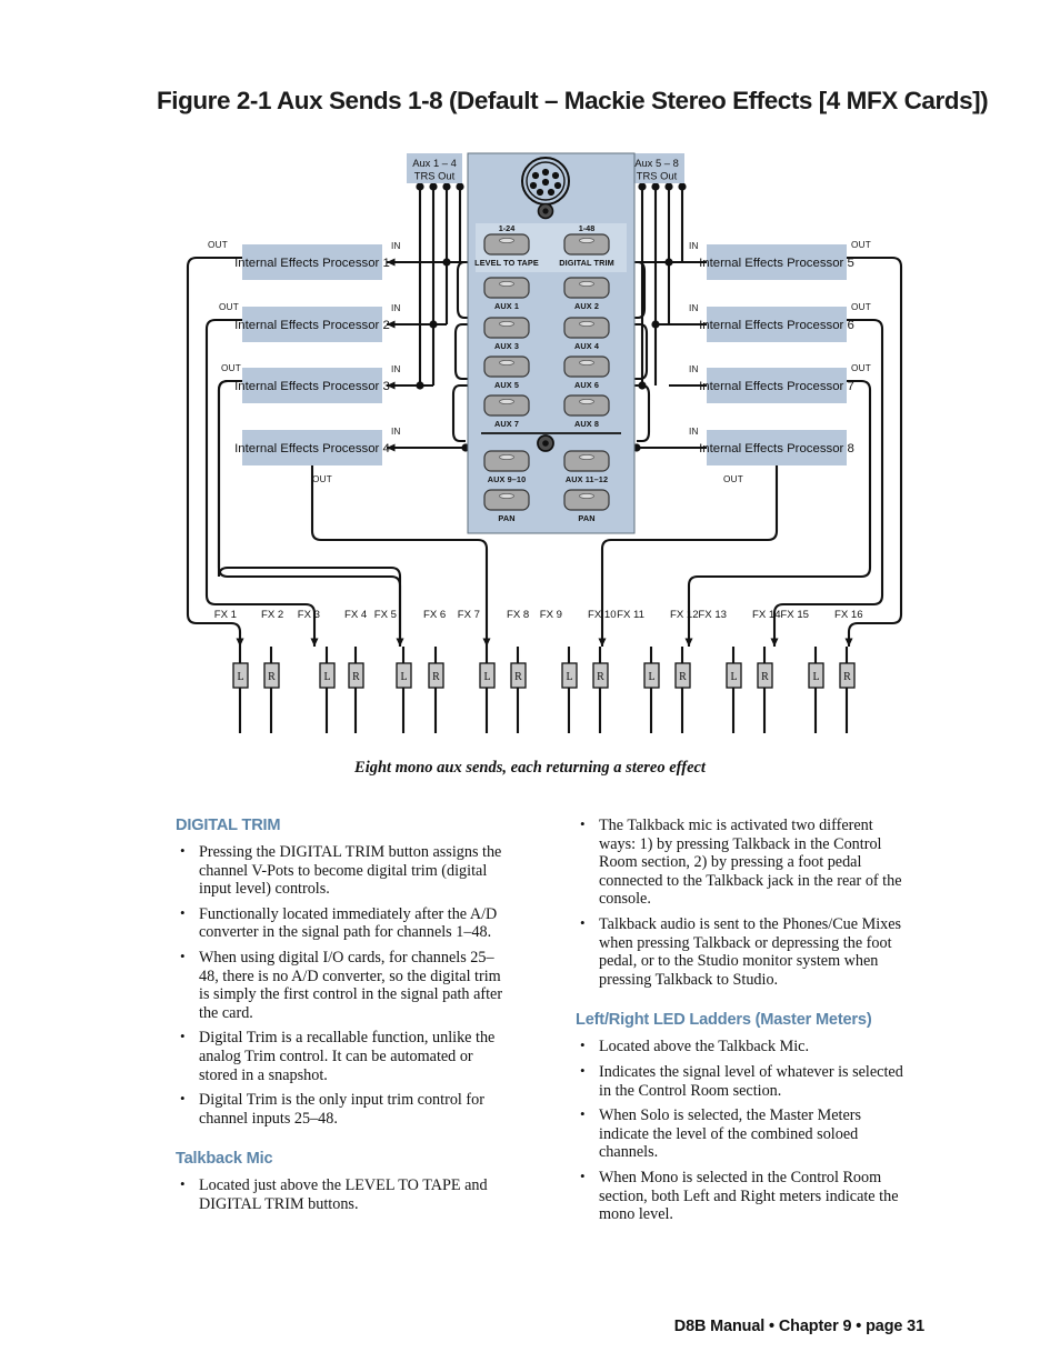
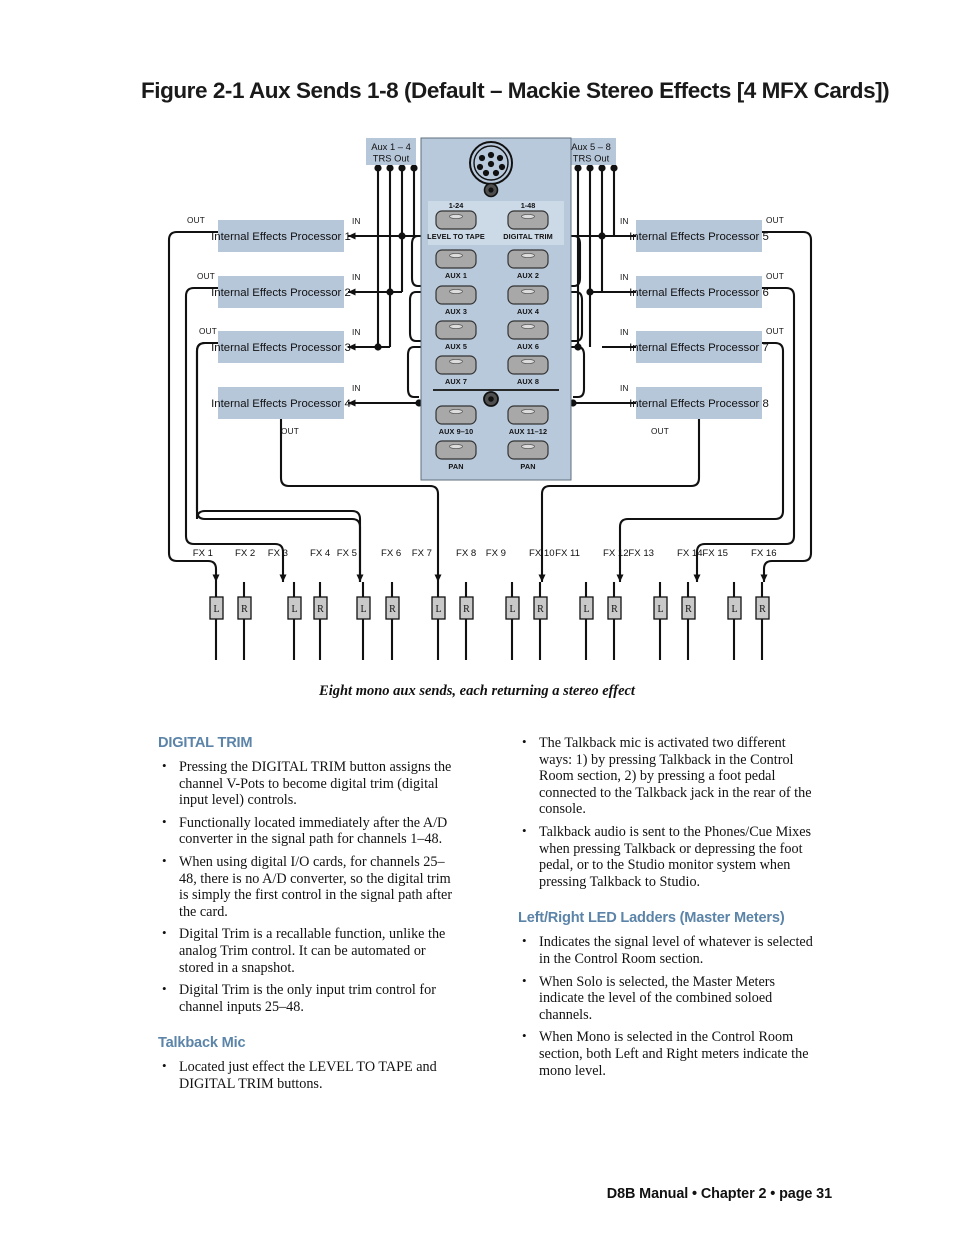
  Figure 2-1 Aux Sends 1-8 (Default – Mackie Stereo Effects [4 MFX Ca
  Aux 1 – 4
  TRS Out
  Aux 5 – 8
  TRS Out
  Internal Effects Processor 1
  Internal Effects Processor 2
  Internal Effects Processor 3
  Internal Effects Processor 4
  Internal Effects Processor 5
  Internal Effects Processor 6
  Internal Effects Processor 7
  Internal Effects Processor 8
  IN
  IN
  IN
  IN
  OUT
  OUT
  OUT
  OUT
  IN
  IN
  IN
  IN
  OUT
  OUT
  OUT
  OUT
  1-24
  1-48
  LEVEL TO TAPE
  DIGITAL TRIM
  AUX 1
  AUX 2
  AUX 3
  AUX 4
  AUX 5
  AUX 6
  AUX 7
  AUX 8
  AUX 9–10
  AUX 11–12
  PAN
  PAN
  FX 1
  FX 2
  FX 3
  FX 4
  FX 5
  FX 6
  FX 7
  FX 8
  FX 9
  FX 10
  FX 11
  FX 12
  FX 13
  FX 14
  FX 15
  FX 16
  L
  R
  L
  R
  L
  R
  L
  R
  L
  R
  L
  R
  L
  R
  L
  R
  Eight mono aux sends, each returning a stereo effect
  DIGITAL TRIM
  Pressing the DIGITAL TRIM button assigns the channel V-Pots to become digital trim (digital input level) controls.
  Functionally located immediately after the A/D converter in the signal path for channels 1–48.
  When using digital I/O cards, for channels 25–48, there is no A/D converter, so the digital trim is simply the first control in the signal path after the card.
  Digital Trim is a recallable function, unlike the analog Trim control. It can be automated or stored in a snapshot.
  Digital Trim is the only input trim control for channel inputs 25–48.
  Talkback Mic
- Located just above the LEVEL TO TAPE and DIGITAL TRIM buttons.
+ Located just effect the LEVEL TO TAPE and DIGITAL TRIM buttons.
  The Talkback mic is activated two different ways: 1) by pressing Talkback in the Control Room section, 2) by pressing a foot pedal connected to the Talkback jack in the rear of the console.
  Talkback audio is sent to the Phones/Cue Mixes when pressing Talkback or depressing the foot pedal, or to the Studio monitor system when pressing Talkback to Studio.
  Left/Right LED Ladders (Master Meters)
- Located above the Talkback Mic.
  Indicates the signal level of whatever is selected in the Control Room section.
  When Solo is selected, the Master Meters indicate the level of the combined soloed channels.
  When Mono is selected in the Control Room section, both Left and Right meters indicate the mono level.
- D8B Manual • Chapter 9 • page 31
+ D8B Manual • Chapter 2 • page 31
